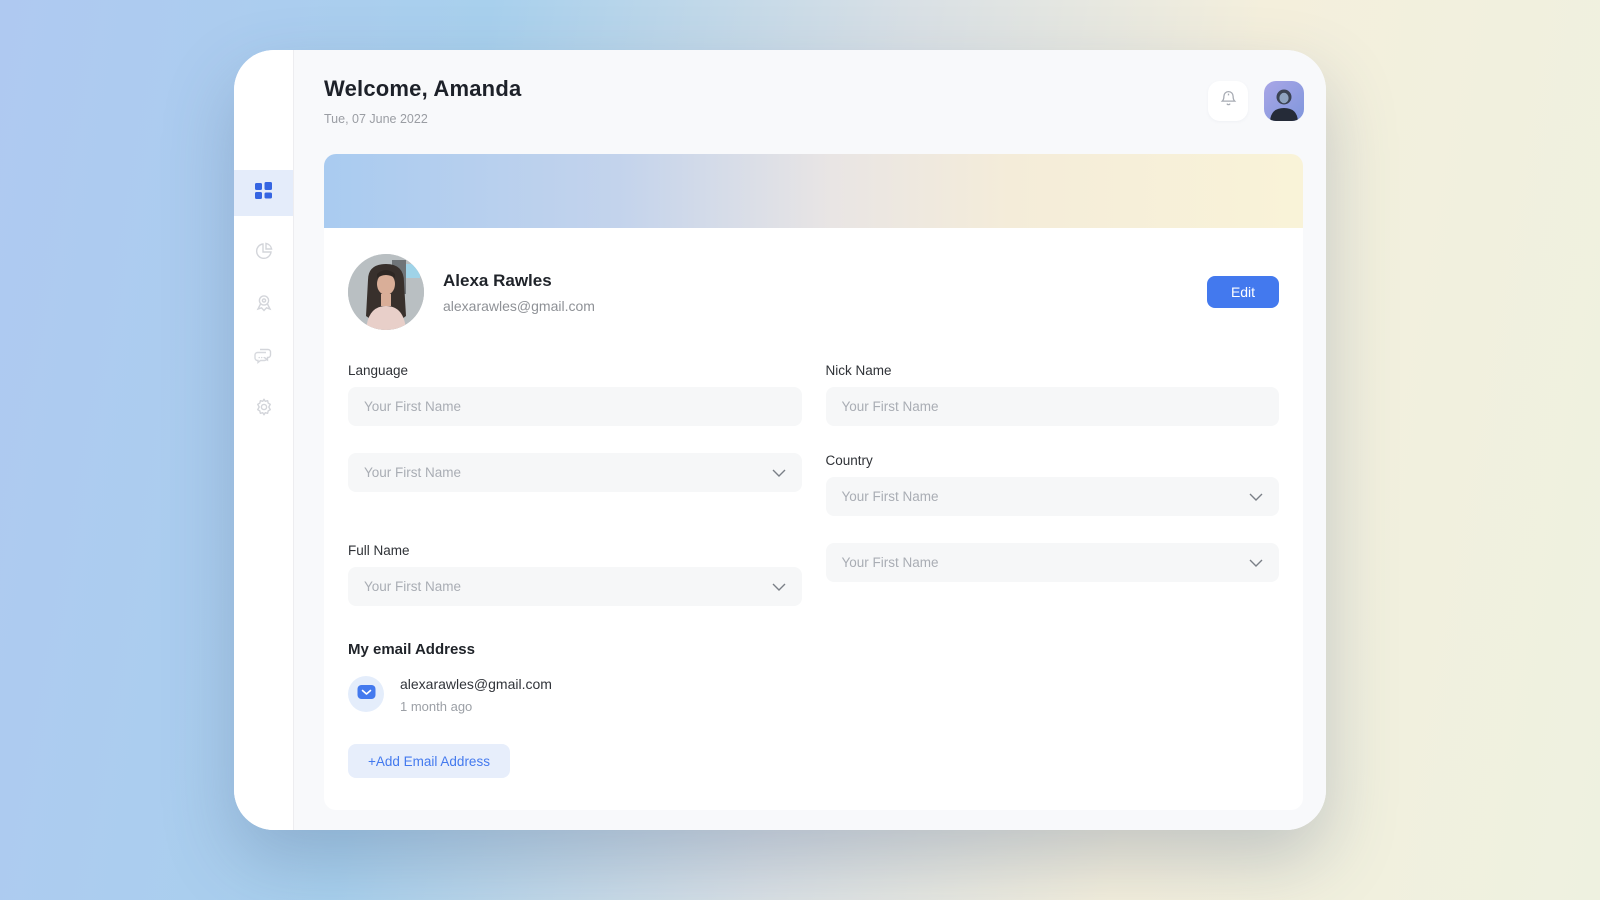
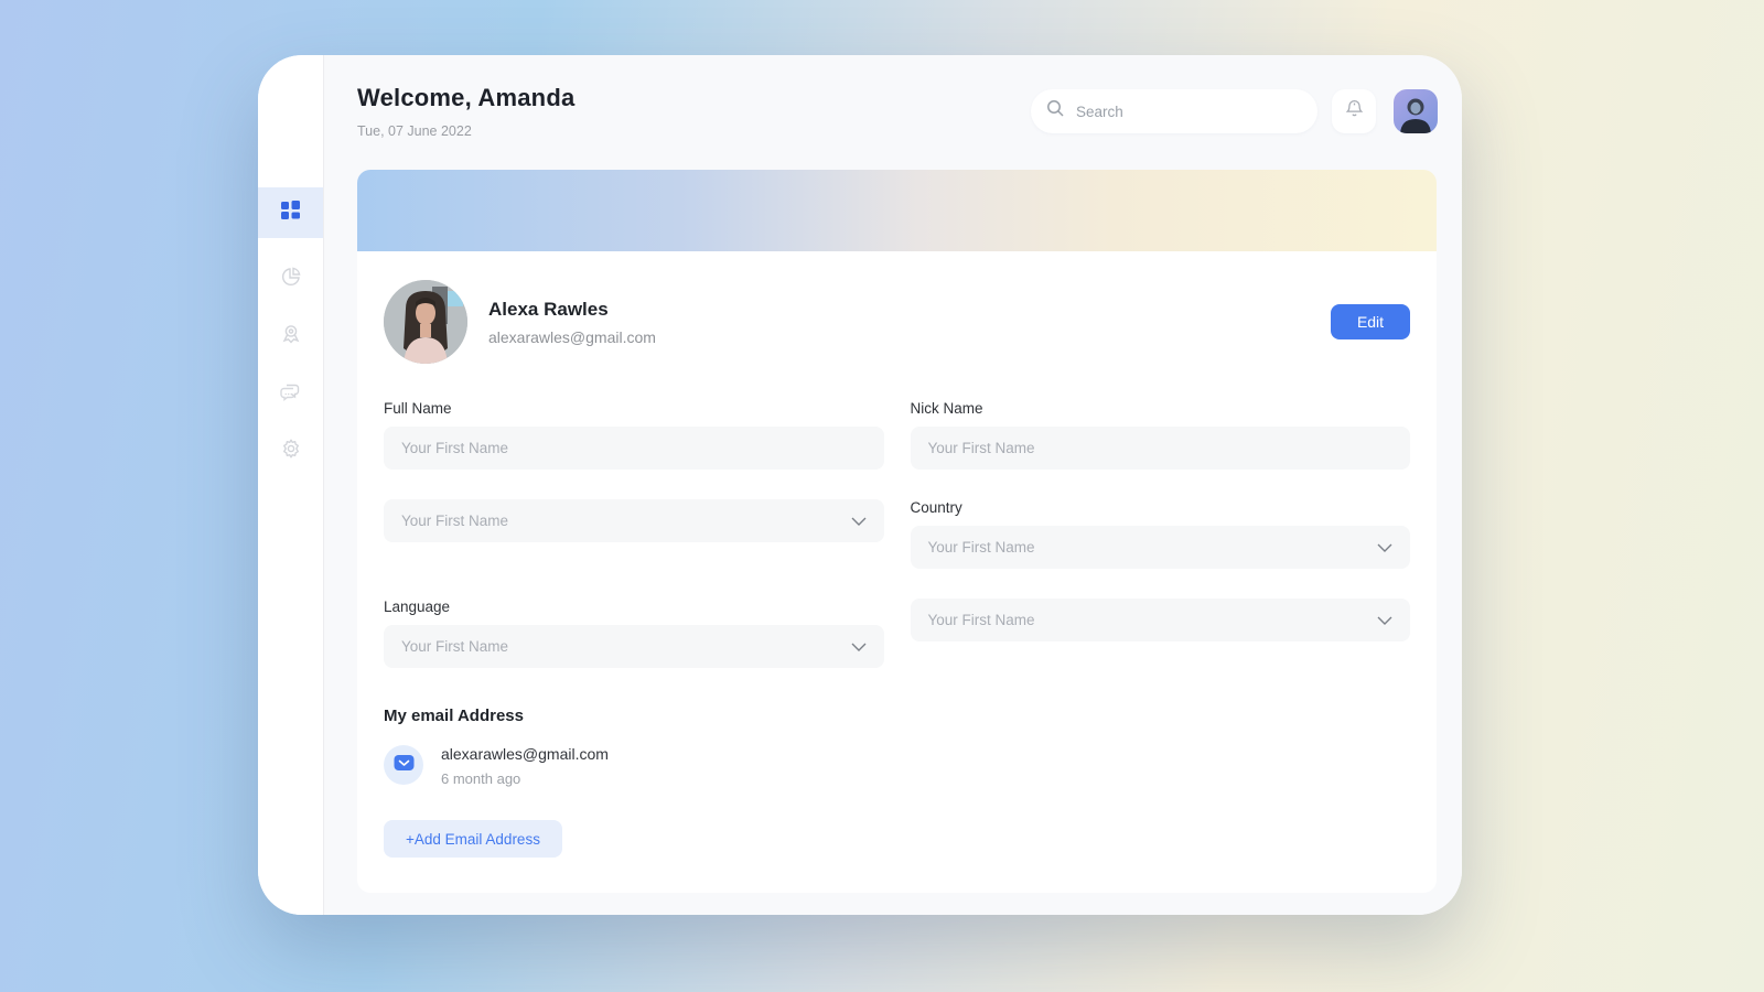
  Welcome, Amanda
  Tue, 07 June 2022
+ Search
  Alexa Rawles
  alexarawles@gmail.com
  Edit
- Language
+ Full Name
  Your First Name
  Nick Name
  Your First Name
  Your First Name
  Country
  Your First Name
- Full Name
+ Language
  Your First Name
  Your First Name
  My email Address
  alexarawles@gmail.com
- 1 month ago
+ 6 month ago
  +Add Email Address
